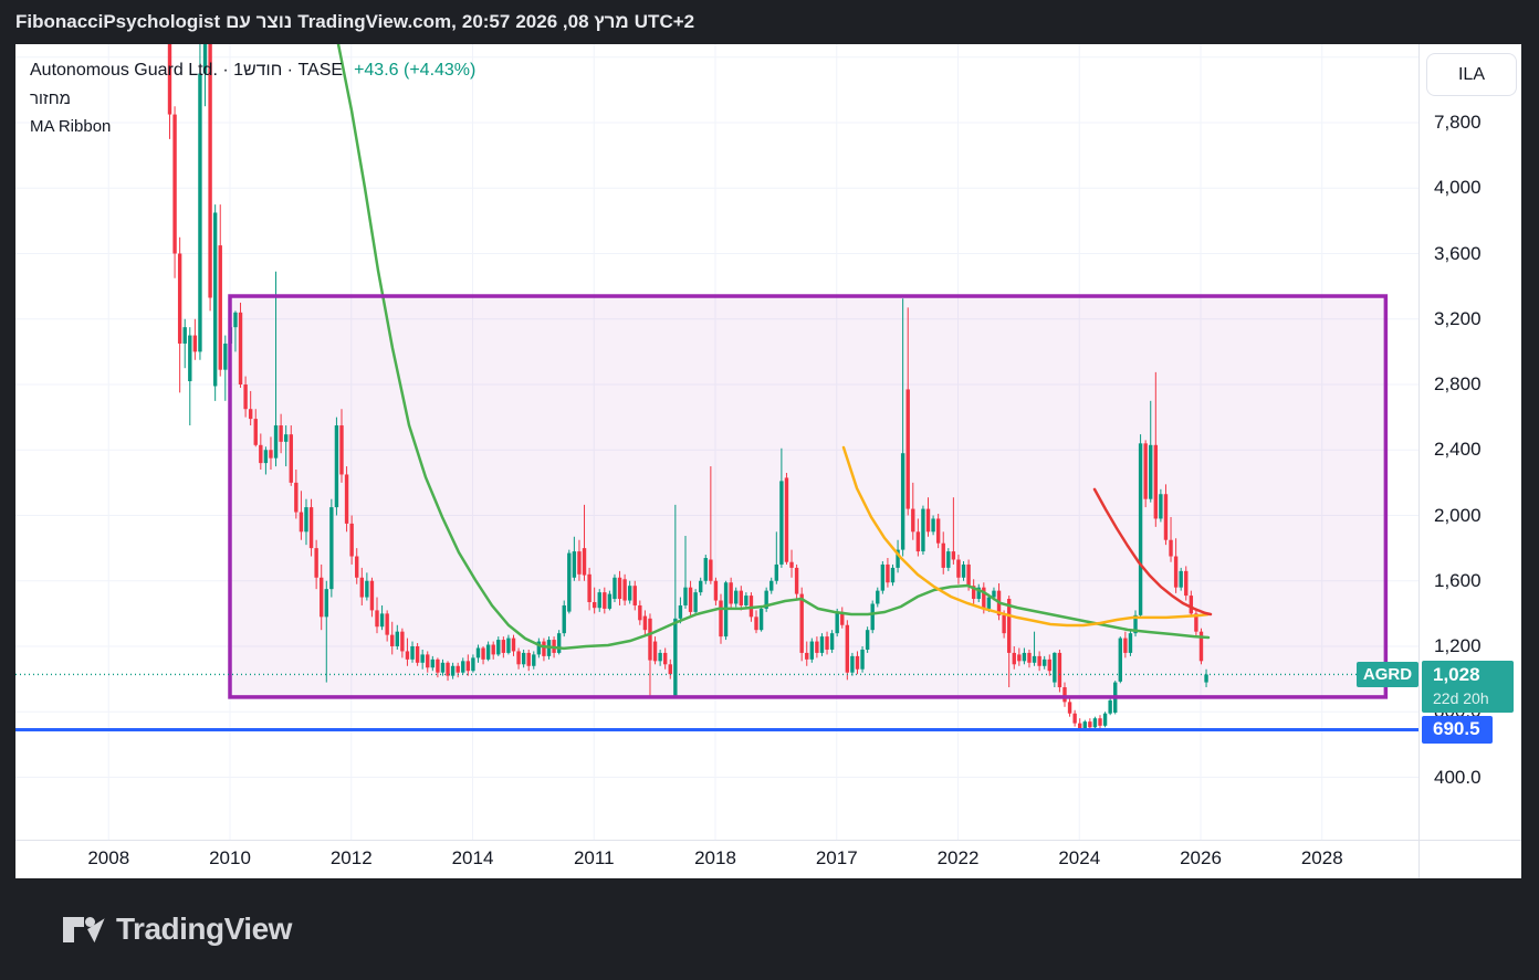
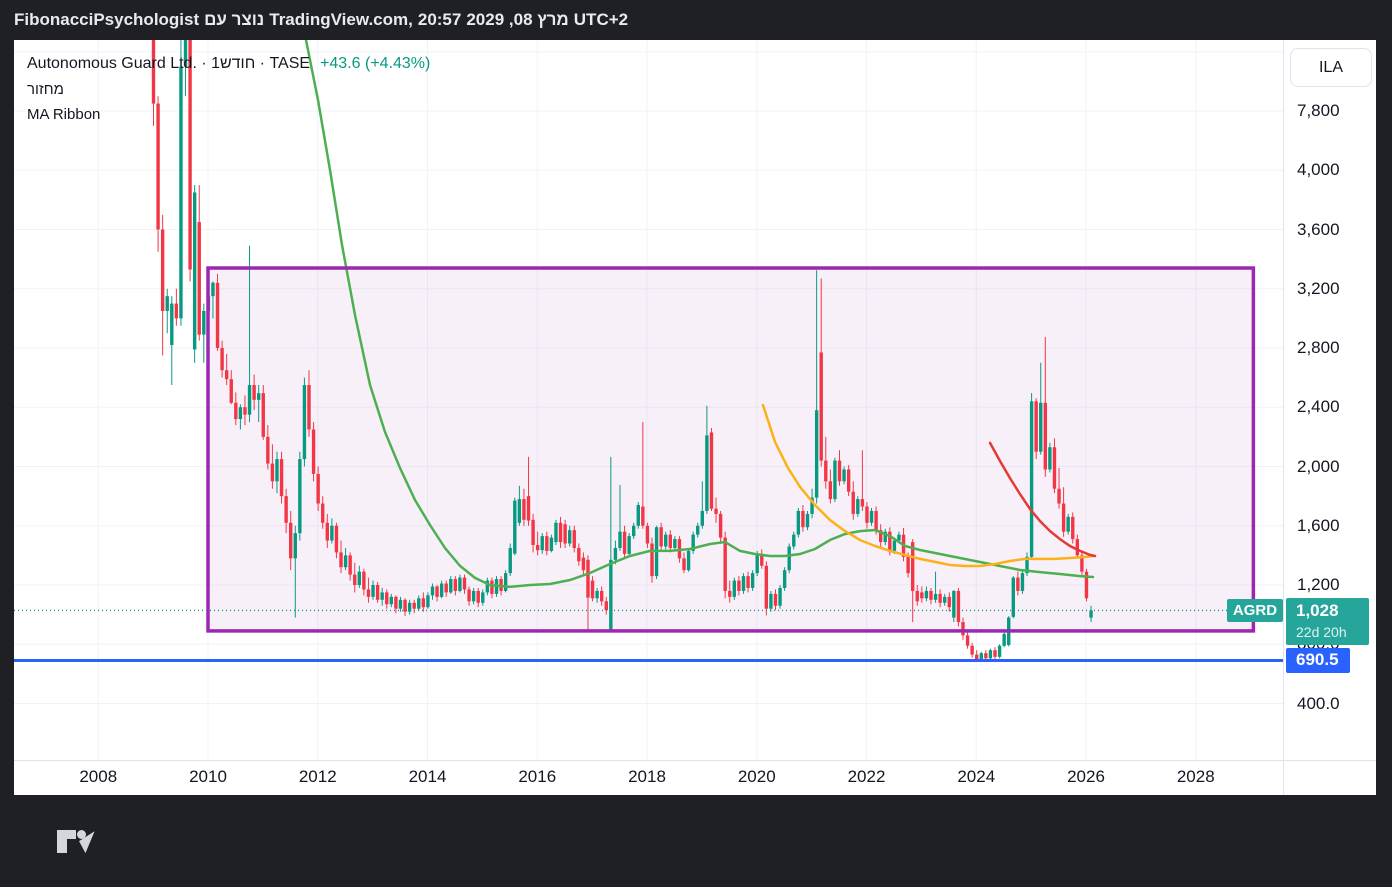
  FibonacciPsychologist
  נוצר עם
  TradingView.com,
  20:57
- מרץ 08, 2026
+ מרץ 08, 2029
  UTC+2
  Autonomous Guard Ltd. · 1חודש · TASE +43.6 (+4.43%)
  מחזור
  MA Ribbon
  ILA
  7,800
  4,000
  3,600
  3,200
  2,800
  2,400
  2,000
  1,600
  1,200
  400.0
  2008
  2010
  2012
  2014
- 2011
+ 2016
  2018
- 2017
+ 2020
  2022
  2024
  2026
  2028
  AGRD
  1,028
  22d 20h
  690.5
- TradingView
